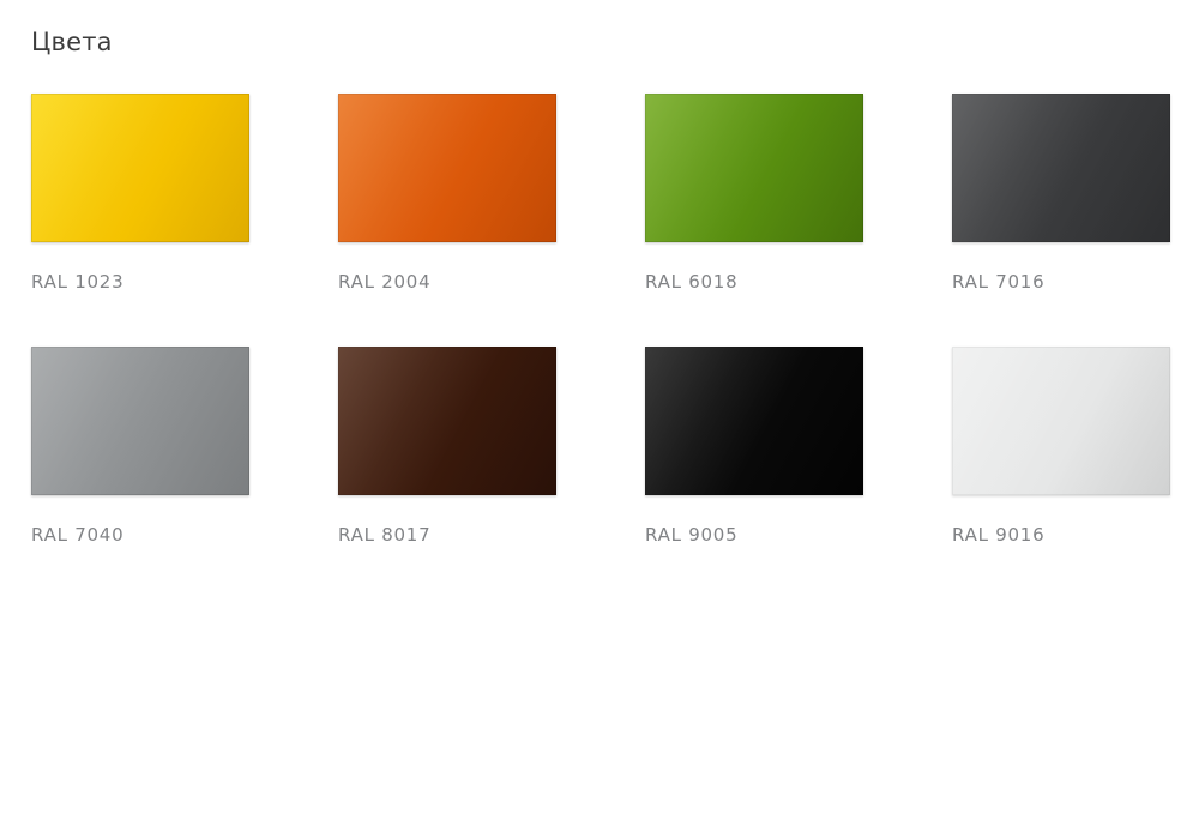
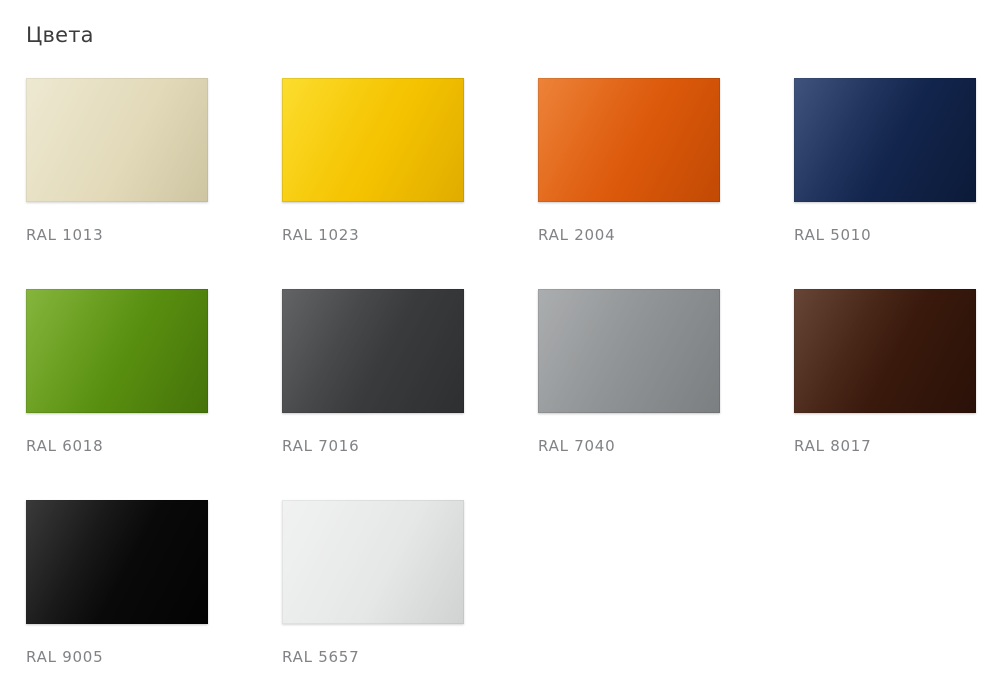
  Цвета
+ RAL 1013
  RAL 1023
  RAL 2004
+ RAL 5010
  RAL 6018
  RAL 7016
  RAL 7040
  RAL 8017
  RAL 9005
- RAL 9016
+ RAL 5657
